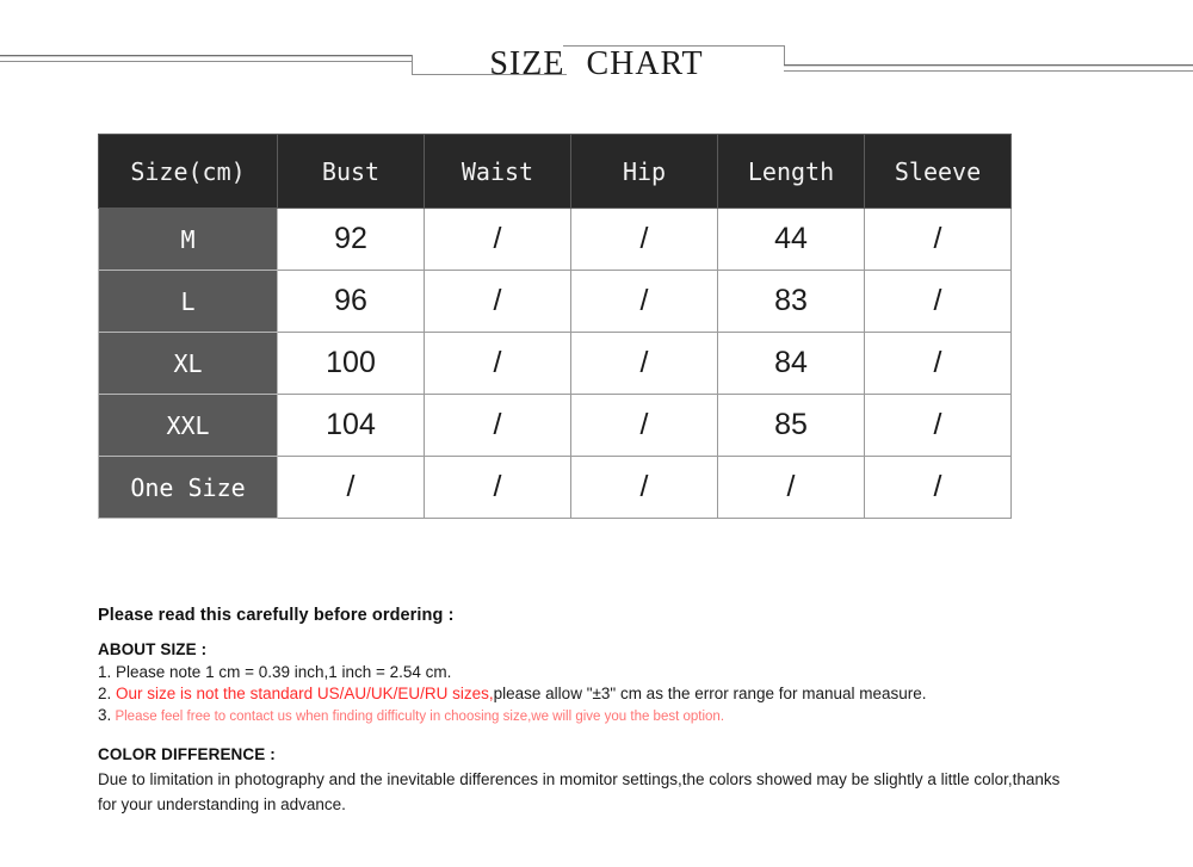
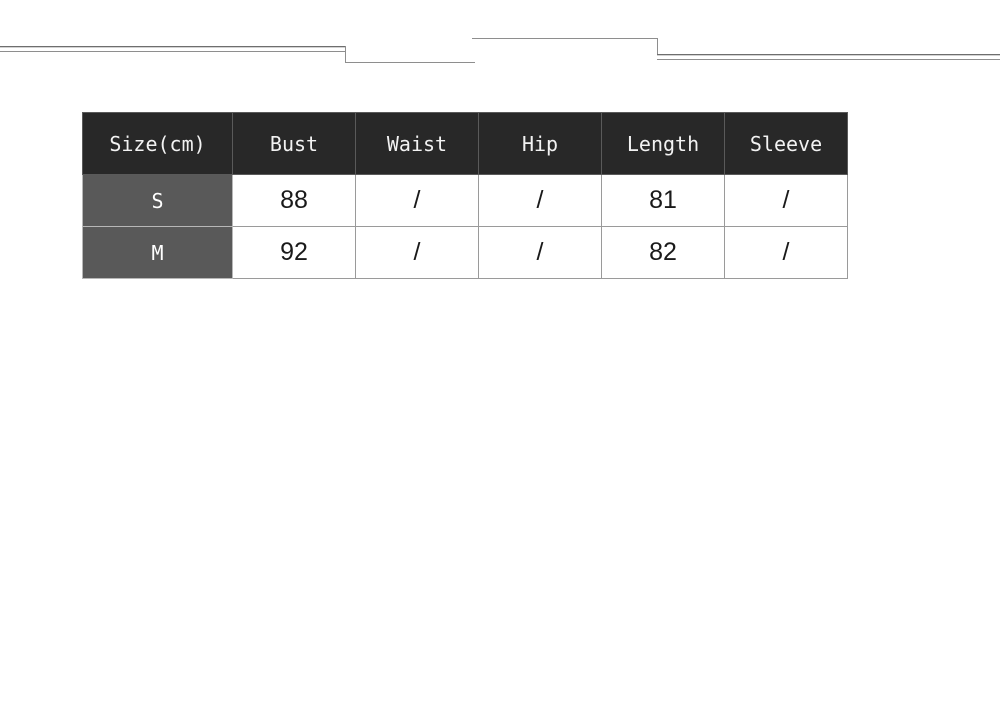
- SIZE
- CHART
  Size(cm)	Bust	Waist	Hip	Length	Sleeve
+ S	88	/	/	81	/
- M	92	/	/	44	/
+ M	92	/	/	82	/
- L	96	/	/	83	/
- XL	100	/	/	84	/
- XXL	104	/	/	85	/
- One Size	/	/	/	/	/
- Please read this carefully before ordering :
- ABOUT SIZE :
- 1. Please note 1 cm = 0.39 inch,1 inch = 2.54 cm.
- 2. Our size is not the standard US/AU/UK/EU/RU sizes,please allow "±3" cm as the error range for manual measure.
- 3. Please feel free to contact us when finding difficulty in choosing size,we will give you the best option.
- COLOR DIFFERENCE :
- Due to limitation in photography and the inevitable differences in momitor settings,the colors showed may be slightly a little color,thanks for your understanding in advance.
